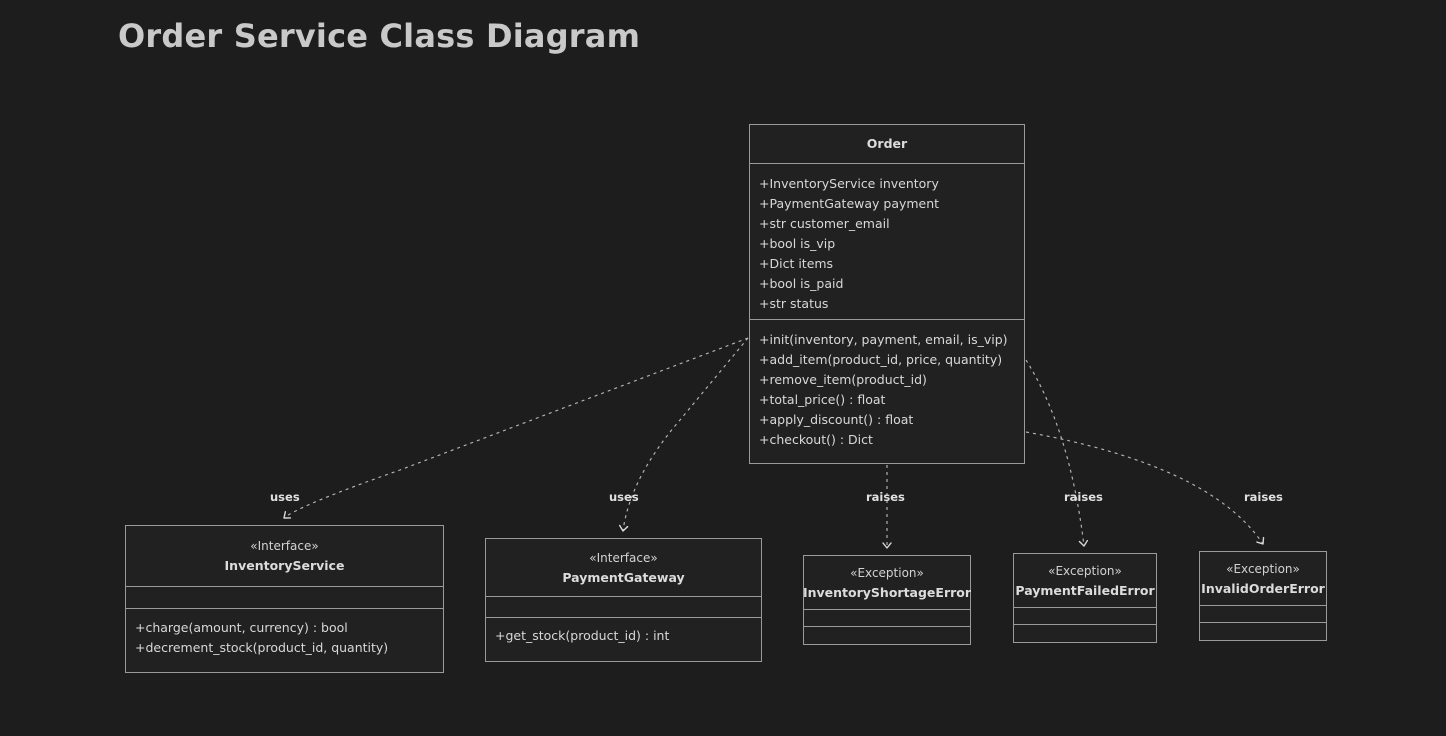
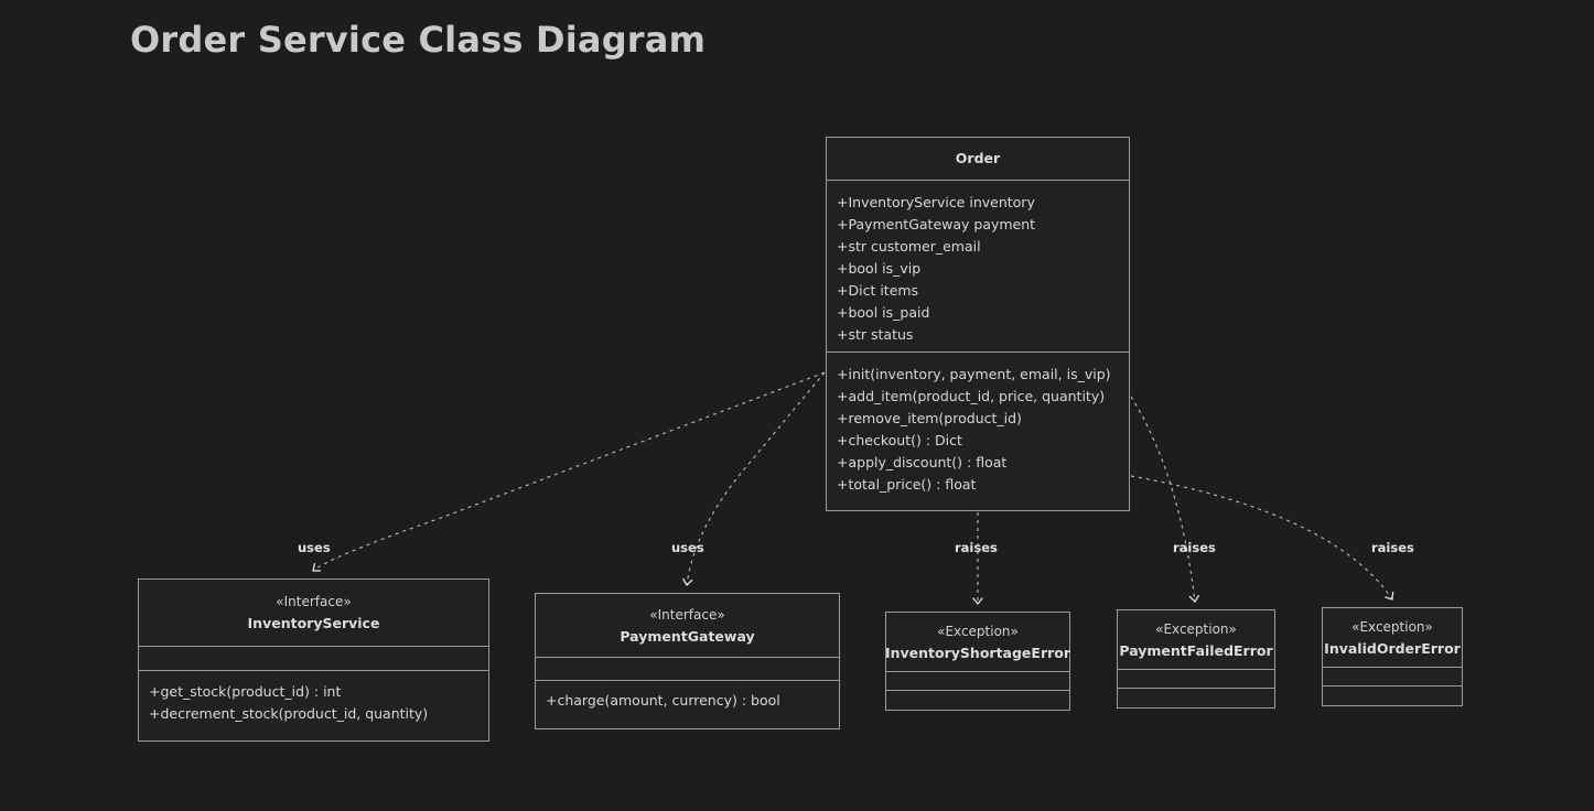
  Order Service Class Diagram
  uses
  uses
  raises
  raises
  raises
  Order
  +InventoryService inventory
  +PaymentGateway payment
  +str customer_email
  +bool is_vip
  +Dict items
  +bool is_paid
  +str status
  +init(inventory, payment, email, is_vip)
  +add_item(product_id, price, quantity)
  +remove_item(product_id)
- +total_price() : float
+ +checkout() : Dict
  +apply_discount() : float
- +checkout() : Dict
+ +total_price() : float
  «Interface»
  InventoryService
- +charge(amount, currency) : bool
+ +get_stock(product_id) : int
  +decrement_stock(product_id, quantity)
  «Interface»
  PaymentGateway
- +get_stock(product_id) : int
+ +charge(amount, currency) : bool
  «Exception»
  InventoryShortageError
  «Exception»
  PaymentFailedError
  «Exception»
  InvalidOrderError
